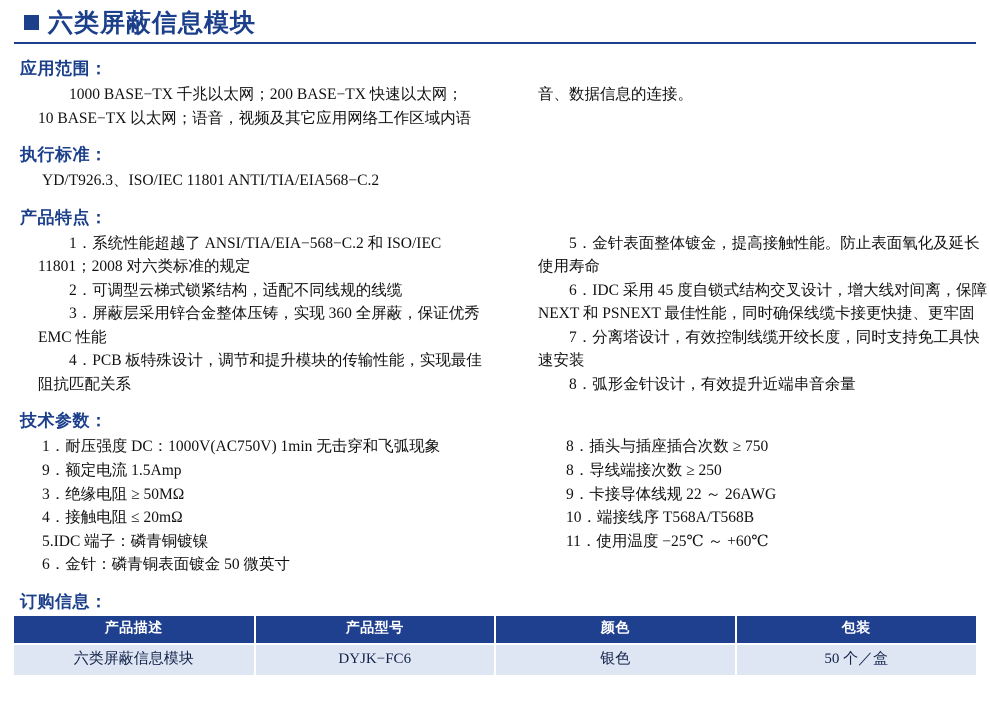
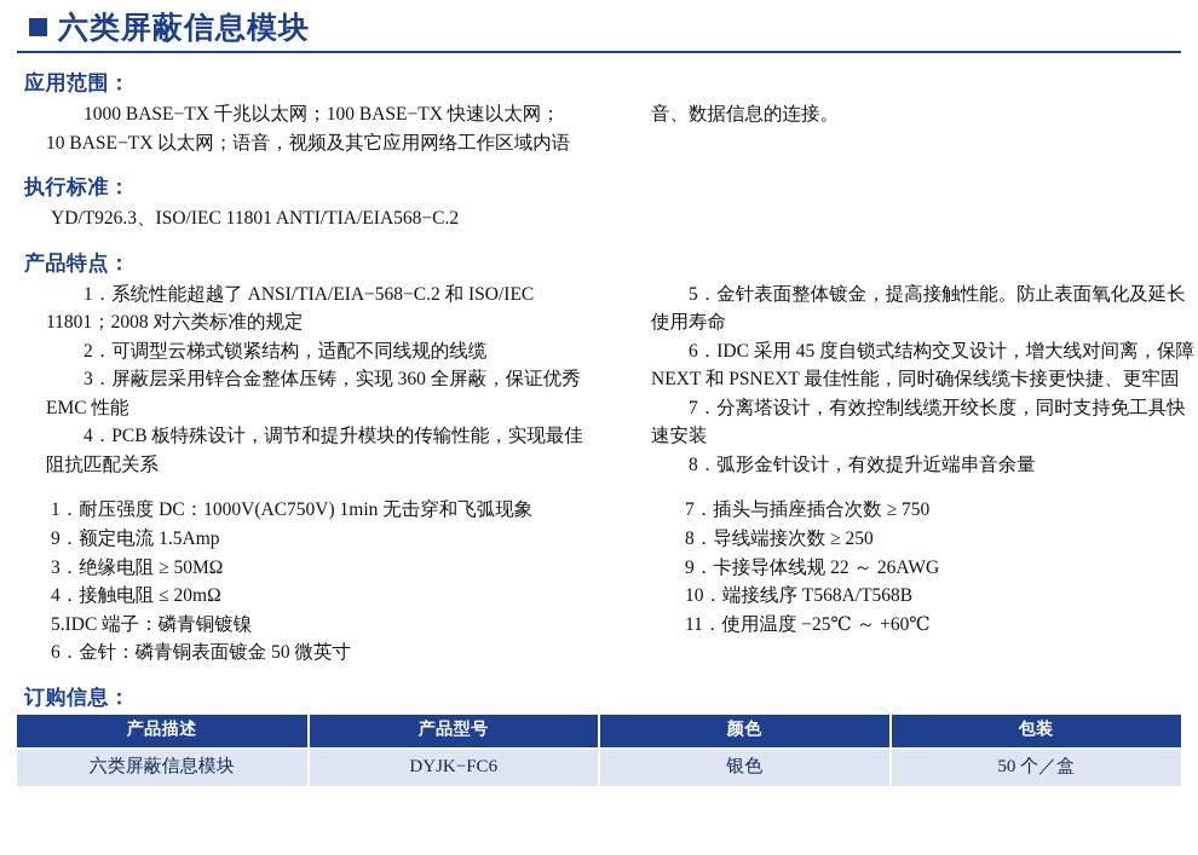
  六类屏蔽信息模块
  应用范围：
- 1000 BASE−TX 千兆以太网；200 BASE−TX 快速以太网；
+ 1000 BASE−TX 千兆以太网；100 BASE−TX 快速以太网；
  10 BASE−TX 以太网；语音，视频及其它应用网络工作区域内语
  音、数据信息的连接。
  执行标准：
  YD/T926.3、ISO/IEC 11801 ANTI/TIA/EIA568−C.2
  产品特点：
  1．系统性能超越了 ANSI/TIA/EIA−568−C.2 和 ISO/IEC
  11801；2008 对六类标准的规定
  2．可调型云梯式锁紧结构，适配不同线规的线缆
  3．屏蔽层采用锌合金整体压铸，实现 360 全屏蔽，保证优秀
  EMC 性能
  4．PCB 板特殊设计，调节和提升模块的传输性能，实现最佳
  阻抗匹配关系
  5．金针表面整体镀金，提高接触性能。防止表面氧化及延长
  使用寿命
  6．IDC 采用 45 度自锁式结构交叉设计，增大线对间离，保障
  NEXT 和 PSNEXT 最佳性能，同时确保线缆卡接更快捷、更牢固
  7．分离塔设计，有效控制线缆开绞长度，同时支持免工具快
  速安装
  8．弧形金针设计，有效提升近端串音余量
- 技术参数：
  1．耐压强度 DC：1000V(AC750V) 1min 无击穿和飞弧现象
  9．额定电流 1.5Amp
  3．绝缘电阻 ≥ 50MΩ
  4．接触电阻 ≤ 20mΩ
  5.IDC 端子：磷青铜镀镍
  6．金针：磷青铜表面镀金 50 微英寸
- 8．插头与插座插合次数 ≥ 750
+ 7．插头与插座插合次数 ≥ 750
  8．导线端接次数 ≥ 250
  9．卡接导体线规 22 ～ 26AWG
  10．端接线序 T568A/T568B
  11．使用温度 −25℃ ～ +60℃
  订购信息：
  产品描述	产品型号	颜色	包装
  六类屏蔽信息模块	DYJK−FC6	银色	50 个／盒
